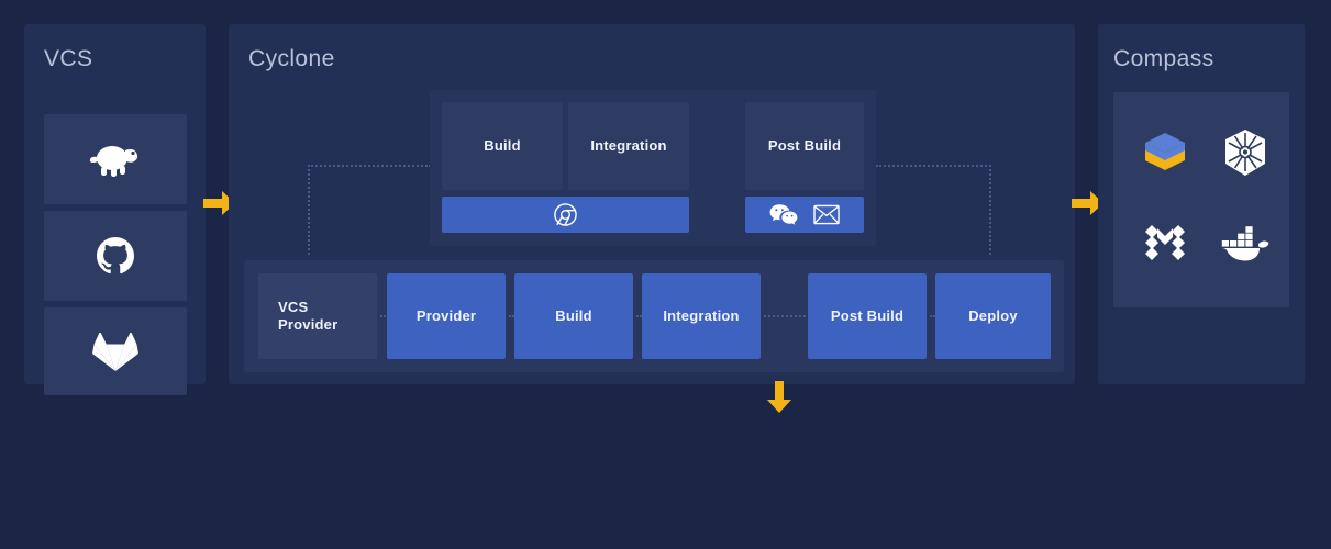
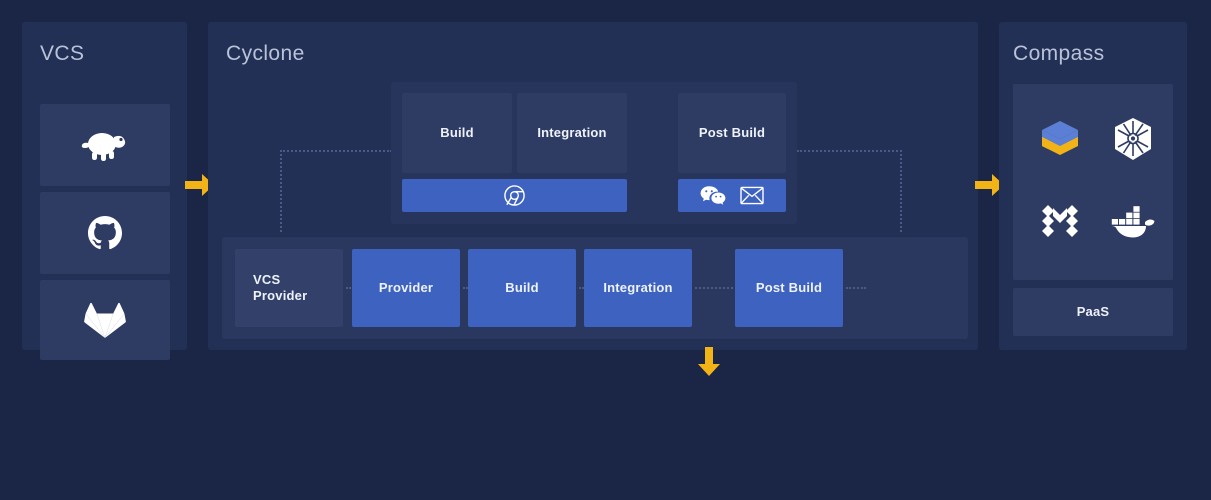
  VCS
  Cyclone
  Build
  Integration
  Post Build
  VCS
  Provider
  Provider
  Build
  Integration
  Post Build
- Deploy
  Compass
+ PaaS
